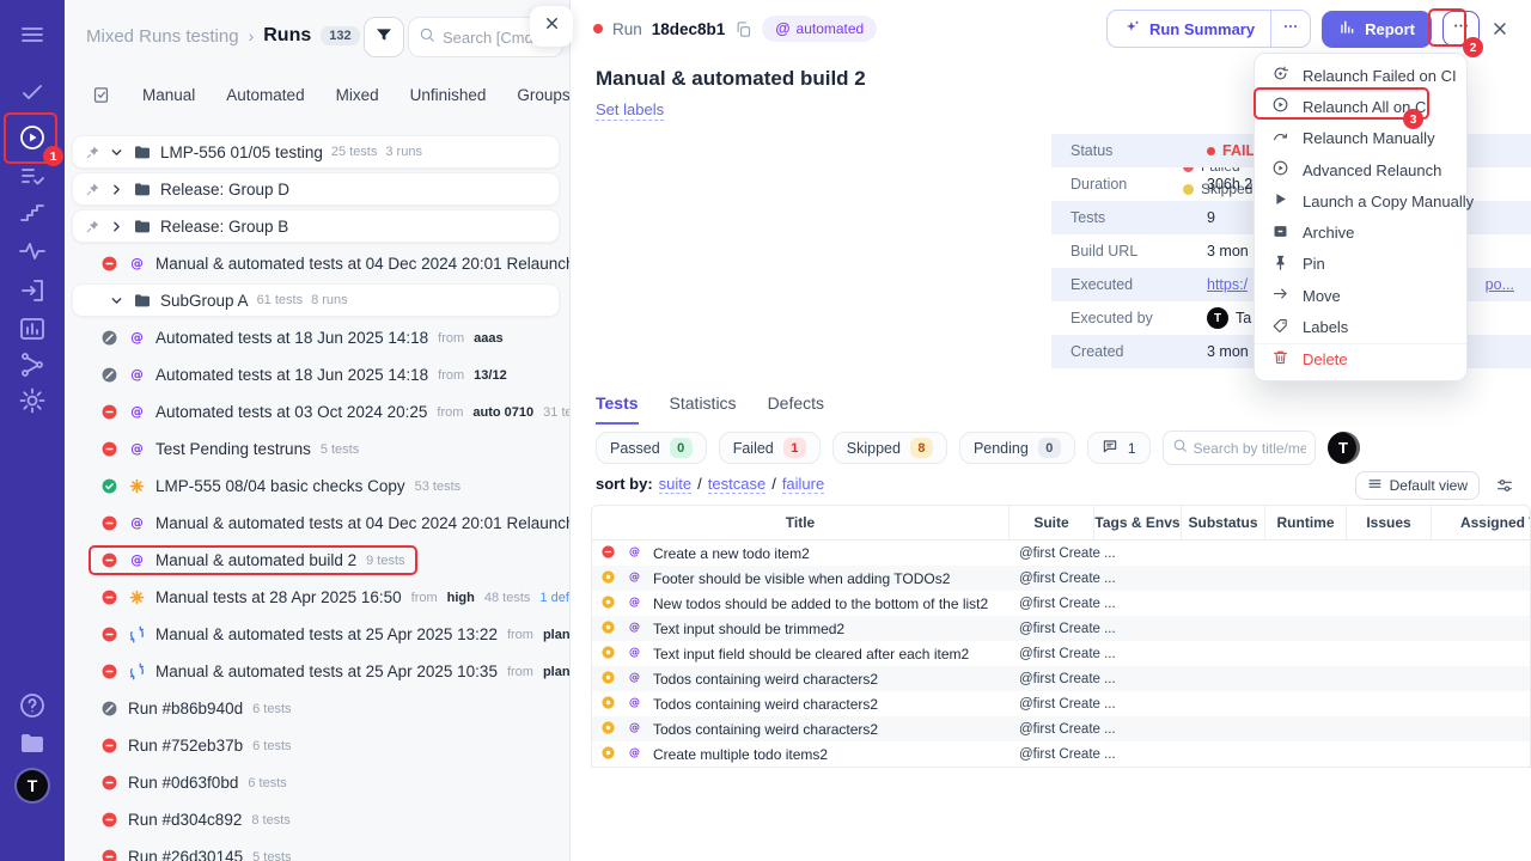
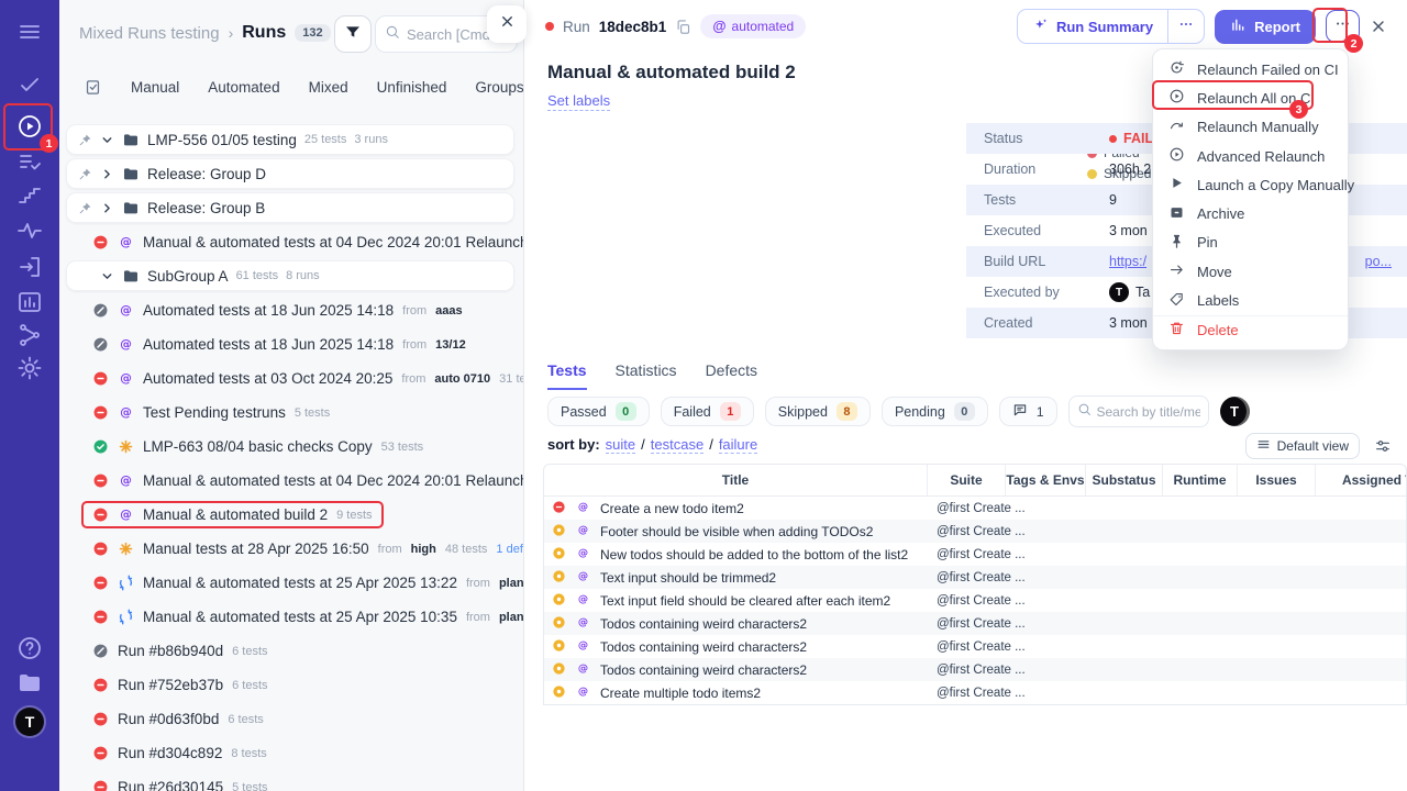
  T
  Mixed Runs testing
  ›
  Runs
  132
  Manual
  Automated
  Mixed
  Unfinished
  Groups
  LMP-556 01/05 testing
  25 tests
  3 runs
  Release: Group D
  Release: Group B
  @
  Manual & automated tests at 04 Dec 2024 20:01 Relaunc
  SubGroup A
  61 tests
  8 runs
  @
  Automated tests at 18 Jun 2025 14:18
  from
  aaas
  @
  Automated tests at 18 Jun 2025 14:18
  from
  13/12
  @
  Automated tests at 03 Oct 2024 20:25
  from
  auto 0710
  @
  Test Pending testruns
  5 tests
- LMP-555 08/04 basic checks Copy
+ LMP-663 08/04 basic checks Copy
  53 tests
  @
  Manual & automated tests at 04 Dec 2024 20:01 Relaunc
  @
  Manual & automated build 2
  9 tests
  Manual tests at 28 Apr 2025 16:50
  from
  high
  48 tests
  Manual & automated tests at 25 Apr 2025 13:22
  from
  Manual & automated tests at 25 Apr 2025 10:35
  from
  plan
  Run #b86b940d
  6 tests
  Run #752eb37b
  6 tests
  Run #0d63f0bd
  6 tests
  Run #d304c892
  8 tests
  Run #26d30145
  5 tests
  Run
  18dec8b1
  @
  automated
  Run Summary
  Report
  Manual & automated build 2
  Set labels
  Skipped
  Status
  FAIL
  Duration
  306h 2
  Tests
  9
- Build URL
+ Executed
  3 mon
- Executed
+ Build URL
  https:/
  po...
  Executed by
  T
  Ta
  Created
  3 mon
  Tests
  Statistics
  Defects
  Passed
  0
  Failed
  1
  Skipped
  8
  Pending
  0
  1
  Search by title/me
  T
  sort by:
  suite
  /
  testcase
  /
  failure
  Default view
  Title
  Suite
  Tags & Envs
  Substatus
  Runtime
  Issues
  Assigned
  @
  Create a new todo item2
  @first Create ...
  @
  Footer should be visible when adding TODOs2
  @first Create ...
  @
  New todos should be added to the bottom of the list2
  @first Create ...
  @
  Text input should be trimmed2
  @first Create ...
  @
  Text input field should be cleared after each item2
  @first Create ...
  @
  Todos containing weird characters2
  @first Create ...
  @
  Todos containing weird characters2
  @first Create ...
  @
  Todos containing weird characters2
  @first Create ...
  @
  Create multiple todo items2
  @first Create ...
  Relaunch Failed on CI
  Relaunch All on CI
  Relaunch Manually
  Advanced Relaunch
  Launch a Copy Manually
  Archive
  Pin
  Move
  Labels
  Delete
  1
  2
  3
